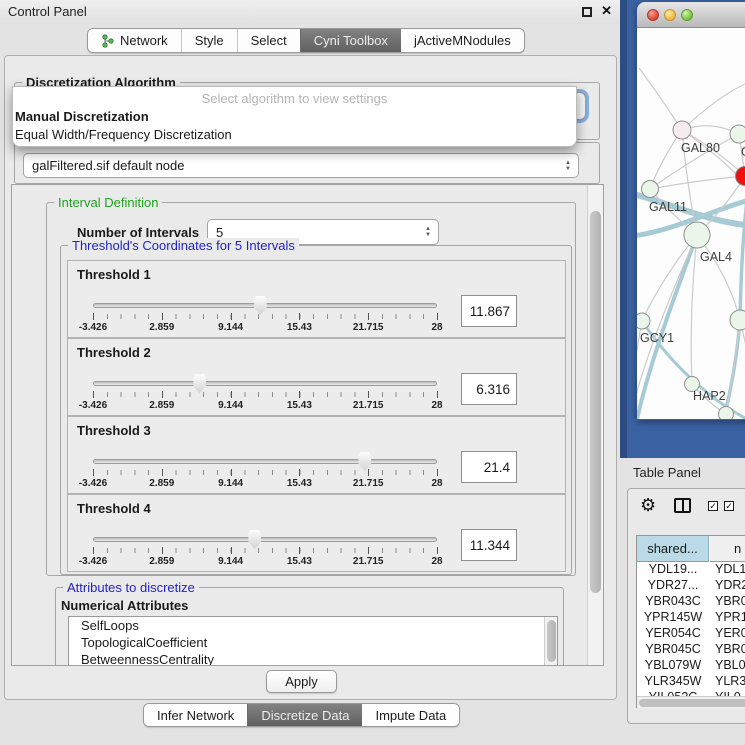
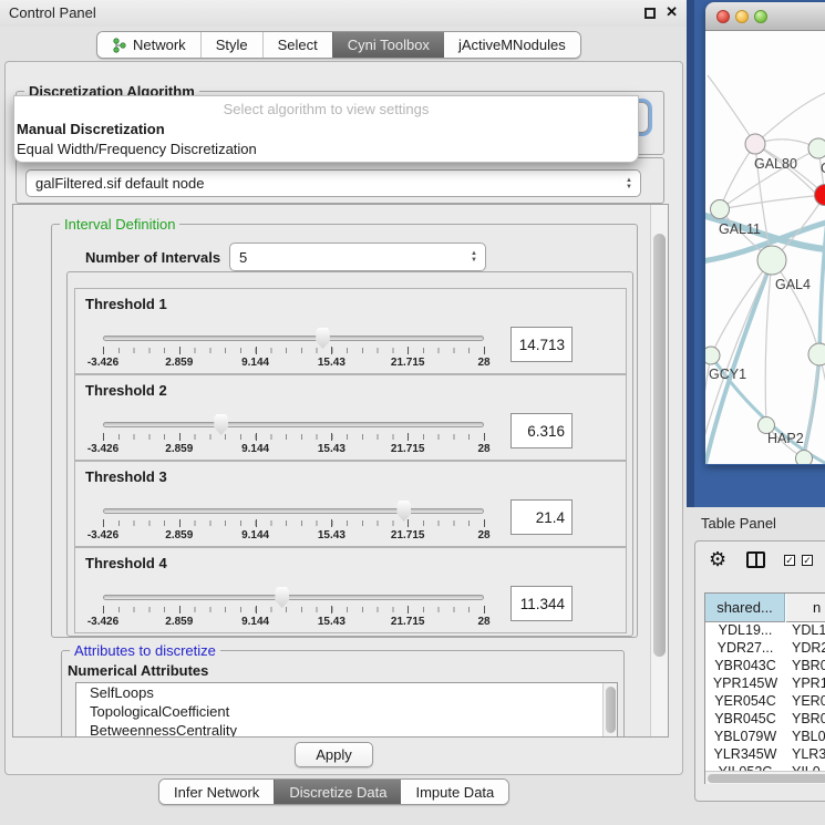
  Control Panel
  ✕
  Network
  Style
  Select
  Cyni Toolbox
  jActiveMNodules
  Discretization Algorithm
  galFiltered.sif default node
  Interval Definition
  Number of Intervals
  5
- Threshold's Coordinates for 5 Intervals
  Threshold 1
  -3.426
  2.859
  9.144
  15.43
  21.715
  28
- 11.867
+ 14.713
  Threshold 2
  -3.426
  2.859
  9.144
  15.43
  21.715
  28
  6.316
  Threshold 3
  -3.426
  2.859
  9.144
  15.43
  21.715
  28
  21.4
  Threshold 4
  -3.426
  2.859
  9.144
  15.43
  21.715
  28
  11.344
  Attributes to discretize
  Numerical Attributes
  SelfLoops
  TopologicalCoefficient
  BetweennessCentrality
  Apply
  Infer Network
  Discretize Data
  Impute Data
  Select algorithm to view settings
  Manual Discretization
  Equal Width/Frequency Discretization
  GAL80
  GAL11
  GAL4
  GCY1
  HAP2
  Table Panel
  ⚙
  ✓
  ✓
  shared...
  n
  YDL19...
  YDL1
  YDR27...
  YDR
  YBR043C
  YBR0
  YPR145W
  YPR1
  YER054C
  YER0
  YBR045C
  YBR0
  YBL079W
  YBL0
  YLR345W
  YLR3
